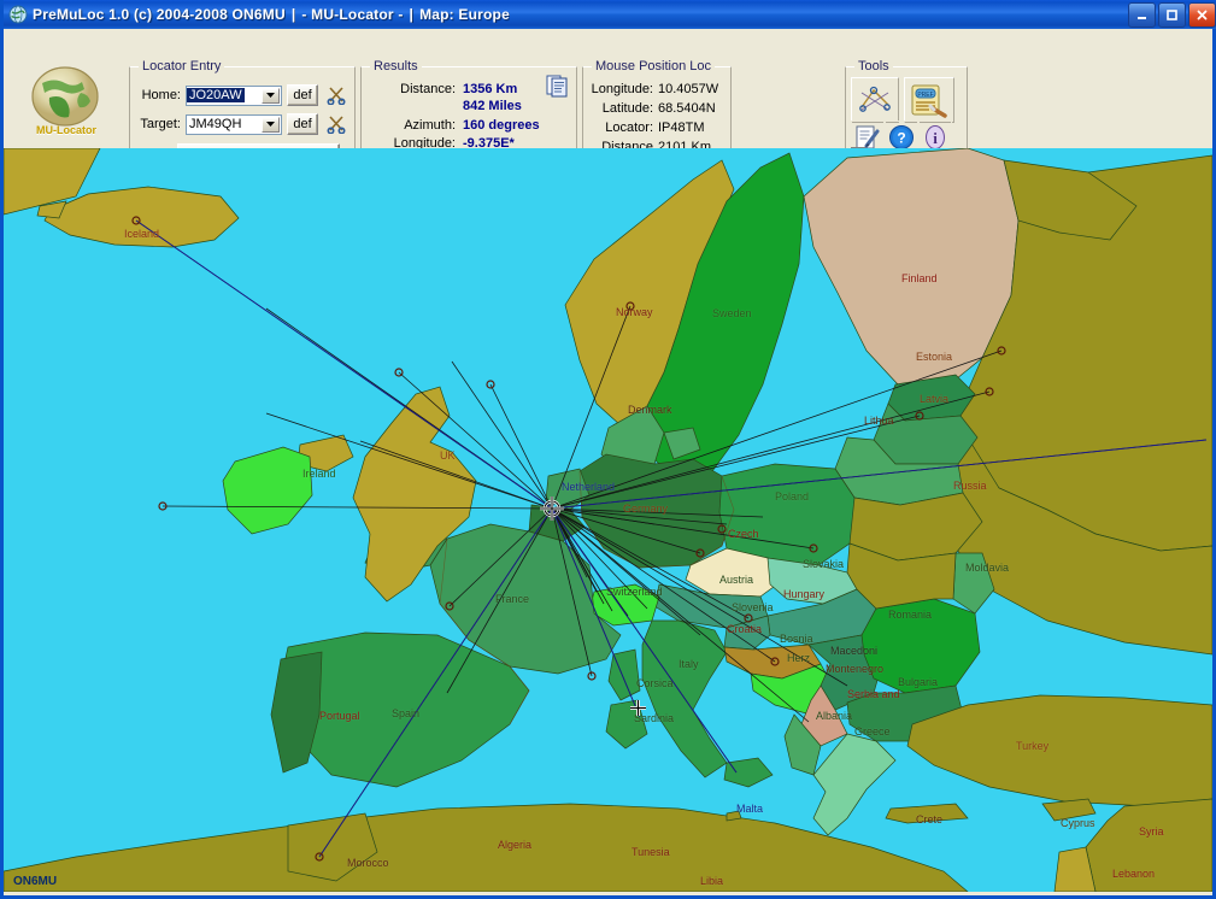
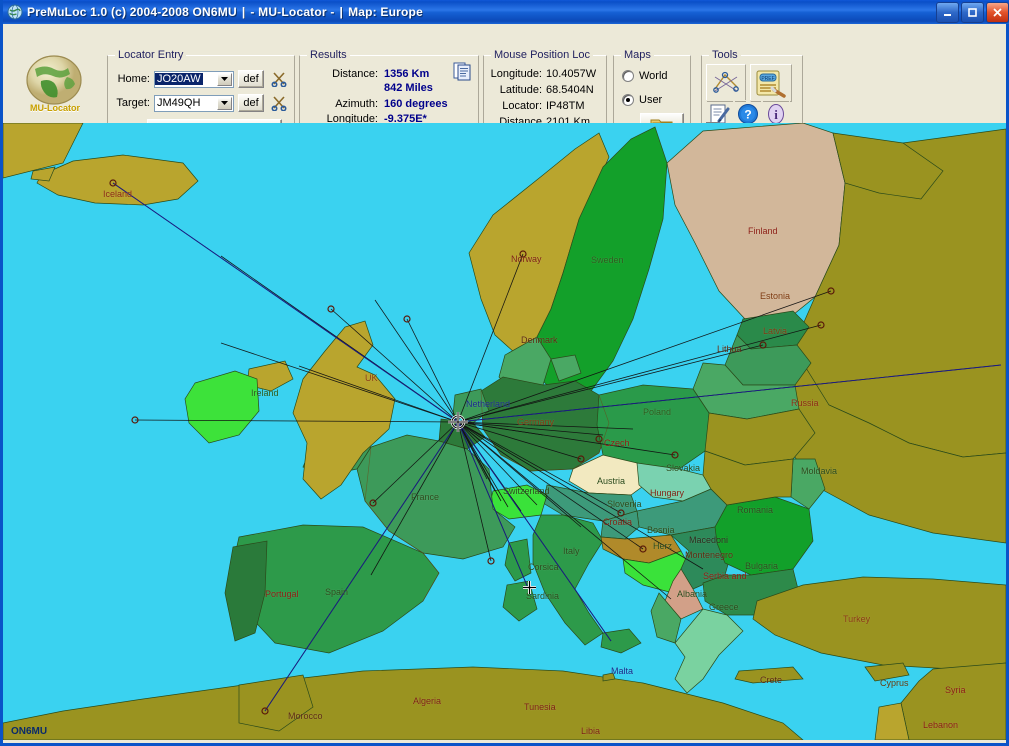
  PreMuLoc 1.0 (c) 2004-2008 ON6MU
  |
  - MU-Locator -
  |
  Map: Europe
  MU-Locator
  Locator Entry
  Home:
  JO20AW
  def
  Target:
  JM49QH
  def
  Results
  Distance:
  1356 Km
  842 Miles
  Azimuth:
  160 degrees
  Longitude:
  -9.375E*
  Mouse Position Loc
  Longitude:
  10.4057W
  Latitude:
  68.5404N
  Locator:
  IP48TM
  Distance
  2101 Km
+ Maps
+ World
+ User
  Tools
  ?
  i
  Iceland
  Norway
  Sweden
  Finland
  Denmark
  Estonia
  Latvia
  Lithua
  Russia
  Ireland
  UK
  Netherland
  Germany
  Poland
  Czech
  Slovakia
  Austria
  Hungary
  Slovenia
  Croatia
  Bosnia
  Herz
  Macedoni
  Montenegro
  Serbia and
  Albania
  Greece
  Romania
  Moldavia
  Bulgaria
  Turkey
  Crete
  Cyprus
  Syria
  Lebanon
  France
  Switzerland
  Italy
  Corsica
  Sardinia
  Spain
  Portugal
  Morocco
  Algeria
  Tunesia
  Libia
  Malta
  ON6MU
